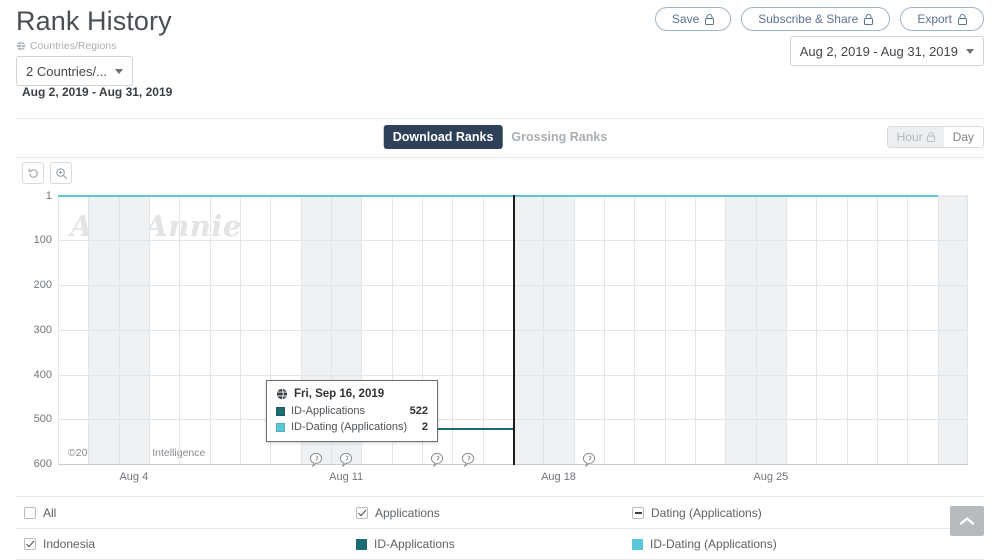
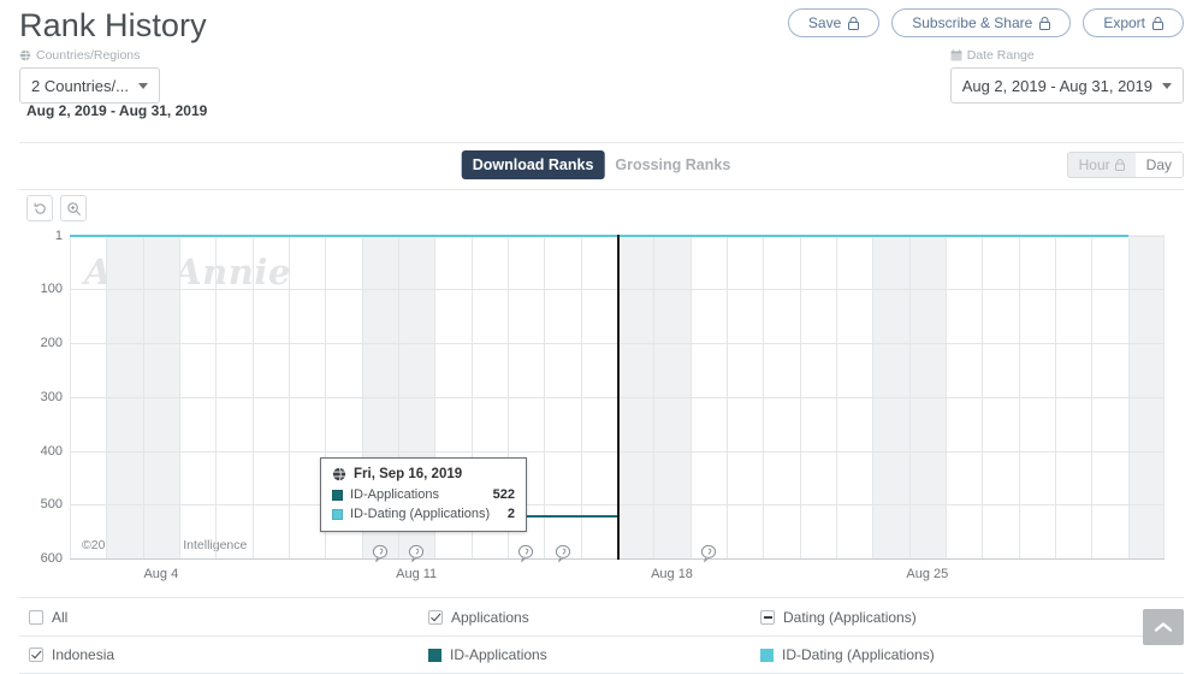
  Rank History
  Save
  Subscribe & Share
  Export
  Countries/Regions
  2 Countries/...
+ Date Range
  Aug 2, 2019 - Aug 31, 2019
  Aug 2, 2019 - Aug 31, 2019
  Download Ranks
  Grossing Ranks
  Hour
  Day
  1
  100
  200
  300
  400
  500
  600
  Aug 4
  Aug 11
  Aug 18
  Aug 25
  Fri, Sep 16, 2019
  ID-Applications
  522
  ID-Dating (Applications)
  2
  All
  Applications
  Dating (Applications)
  Indonesia
  ID-Applications
  ID-Dating (Applications)
